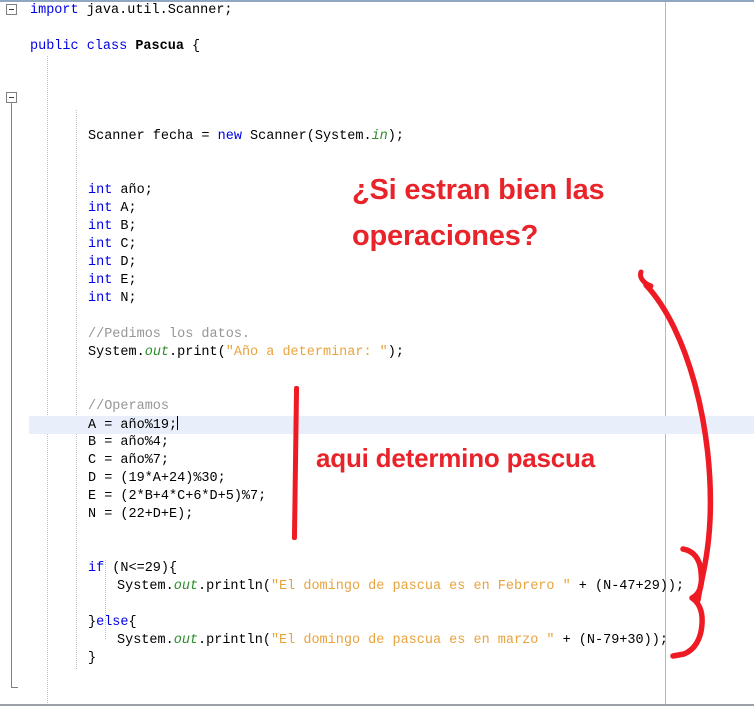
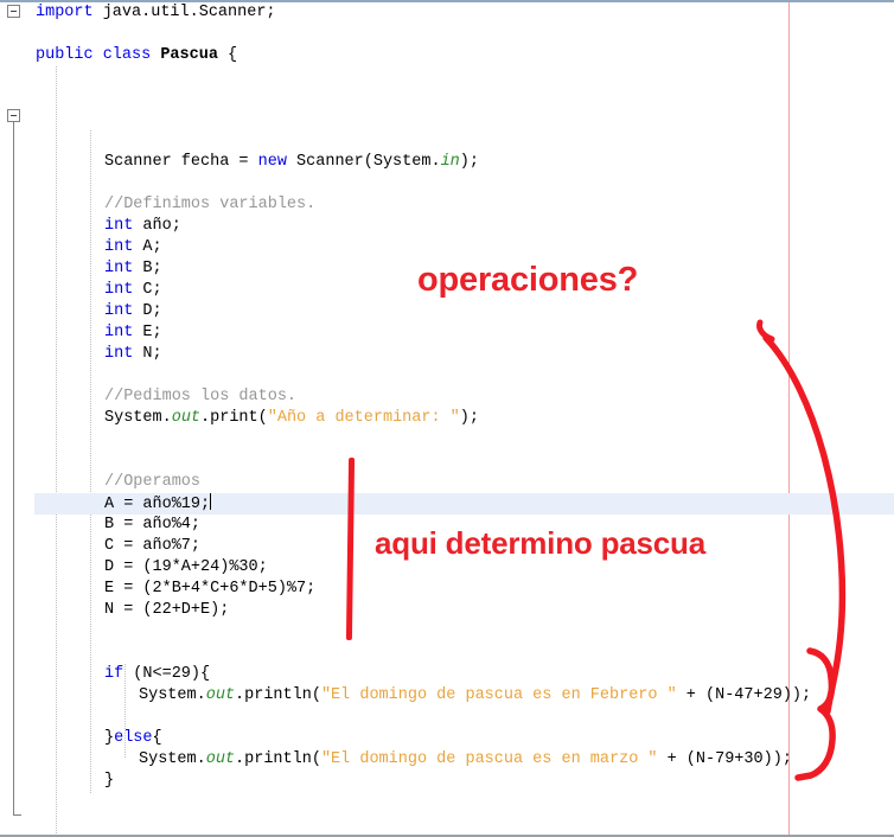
  import java.util.Scanner;
  public class Pascua {
  Scanner fecha = new Scanner(System.in);
+ //Definimos variables.
  int año;
  int A;
  int B;
  int C;
  int D;
  int E;
  int N;
  //Pedimos los datos.
  System.out.print("Año a determinar: ");
  //Operamos
  A = año%19;
  B = año%4;
  C = año%7;
  D = (19*A+24)%30;
  E = (2*B+4*C+6*D+5)%7;
  N = (22+D+E);
  if (N<=29){
  System.out.println("El domingo de pascua es en Febrero " + (N-47+29));
  }else{
  System.out.println("El domingo de pascua es en marzo " + (N-79+30));
  }
- ¿Si estran bien las
  operaciones?
  aqui determino pascua
